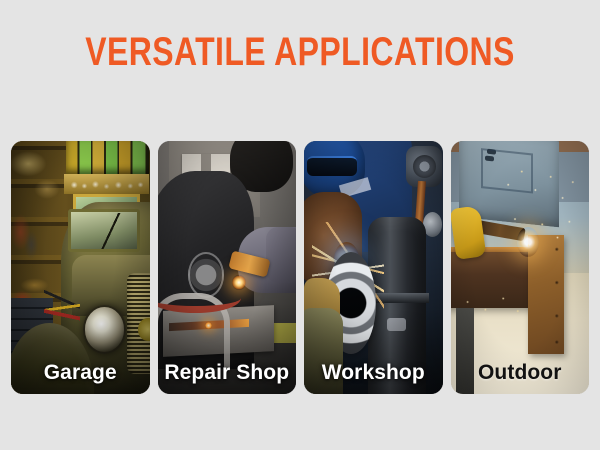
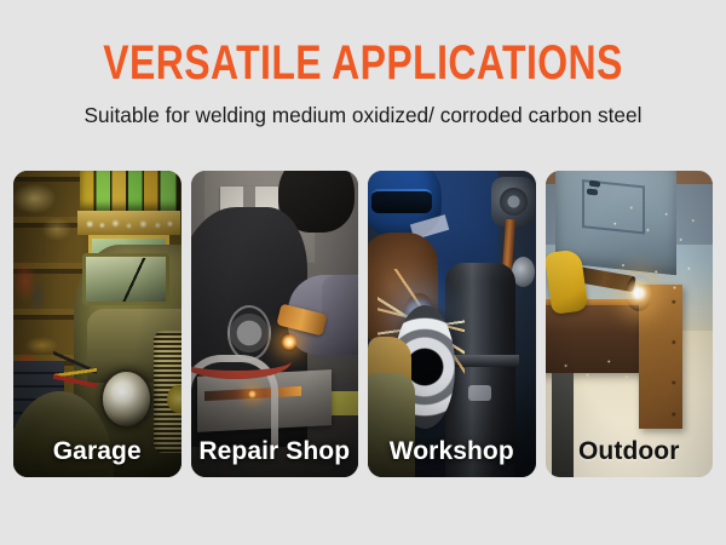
  VERSATILE APPLICATIONS
+ Suitable for welding medium oxidized/ corroded carbon steel
  Garage
  Repair Shop
  Workshop
  Outdoor
